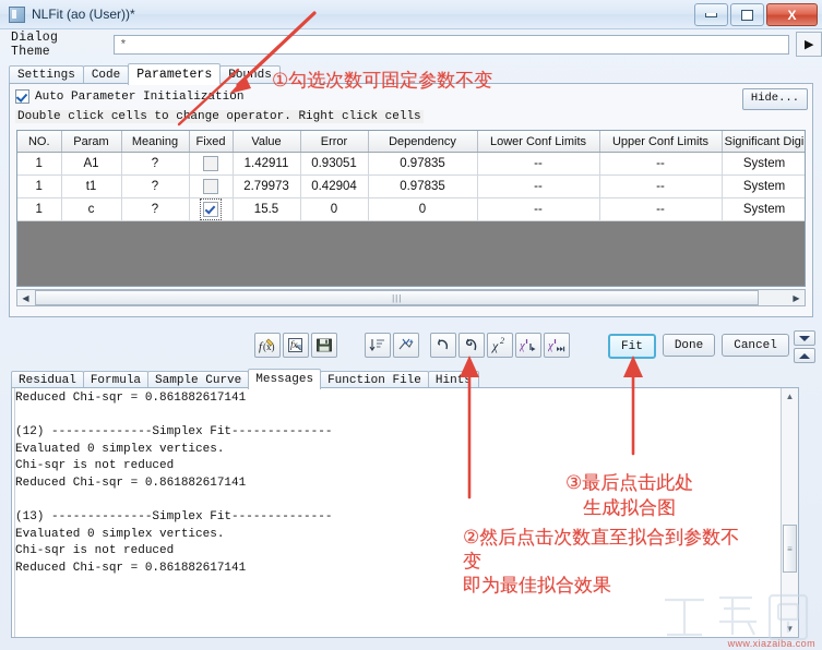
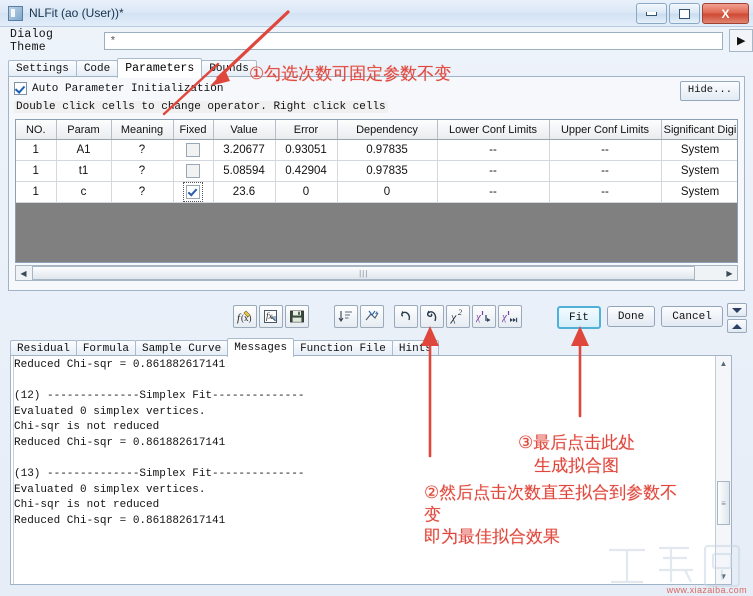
  NLFit (ao (User))*
  X
  Dialog Theme
  *
  ▶
  Settings
  Code
  Parameters
  Auto Parameter Initialization
  Hide...
  Double click cells to cange operator. Right click cells
  NO.	Param	Meaning	Fixed	Value	Error	Dependency	Lower Conf Limits	Upper Conf Limits	Significant Digi
- 1	A1	?		1.42911	0.93051	0.97835	--	--	System
+ 1	A1	?		3.20677	0.93051	0.97835	--	--	System
- 1	t1	?		2.79973	0.42904	0.97835	--	--	System
+ 1	t1	?		5.08594	0.42904	0.97835	--	--	System
- 1	c	?		15.5	0	0	--	--	System
+ 1	c	?		23.6	0	0	--	--	System
  ◀
  |||
  ▶
  f
  (x)
  fx
  χ
  2
  χ
  χ
  Fit
  Done
  Cancel
  Residual
  Formula
  Sample Curve
  Messages
  Function File
  Hints
  Reduced Chi-sqr = 0.861882617141
  (12) --------------Simplex Fit--------------
  Evaluated 0 simplex vertices.
  Chi-sqr is not reduced
  Reduced Chi-sqr = 0.861882617141
  (13) --------------Simplex Fit--------------
  Evaluated 0 simplex vertices.
  Chi-sqr is not reduced
  Reduced Chi-sqr = 0.861882617141
  ▲
  ≡
  ▼
  ①勾选次数可固定参数不变
  ③最后点击此处
  生成拟合图
  ②然后点击次数直至拟合到参数不
  变
  即为最佳拟合效果
  www.xiazaiba.com
